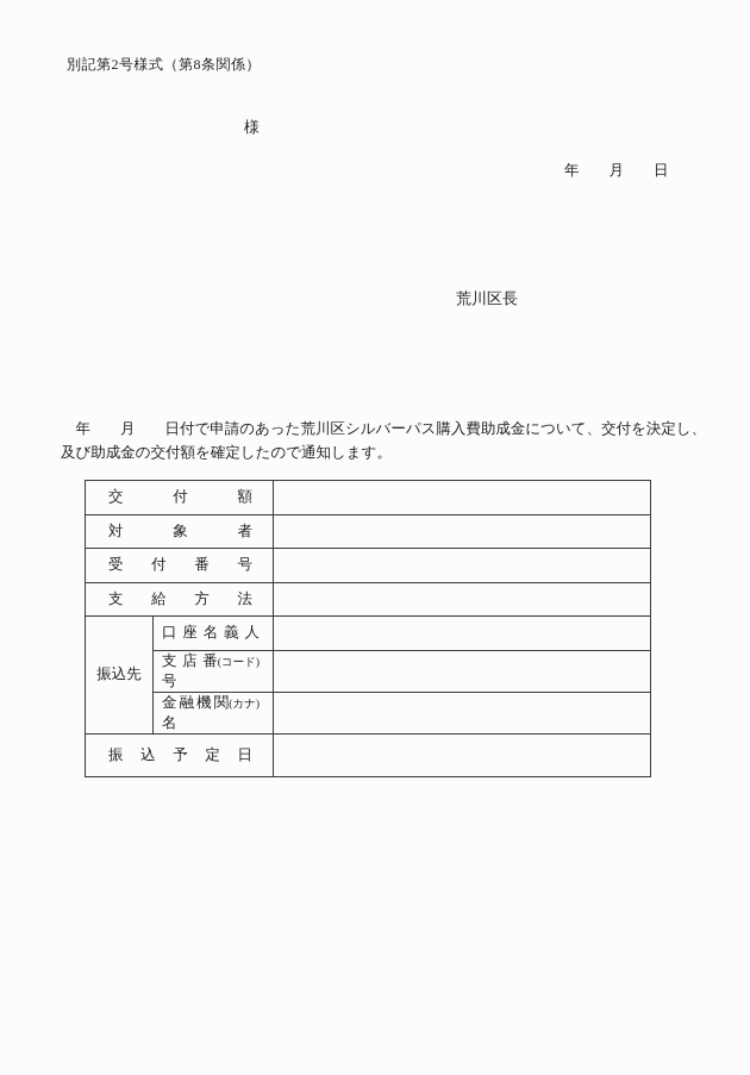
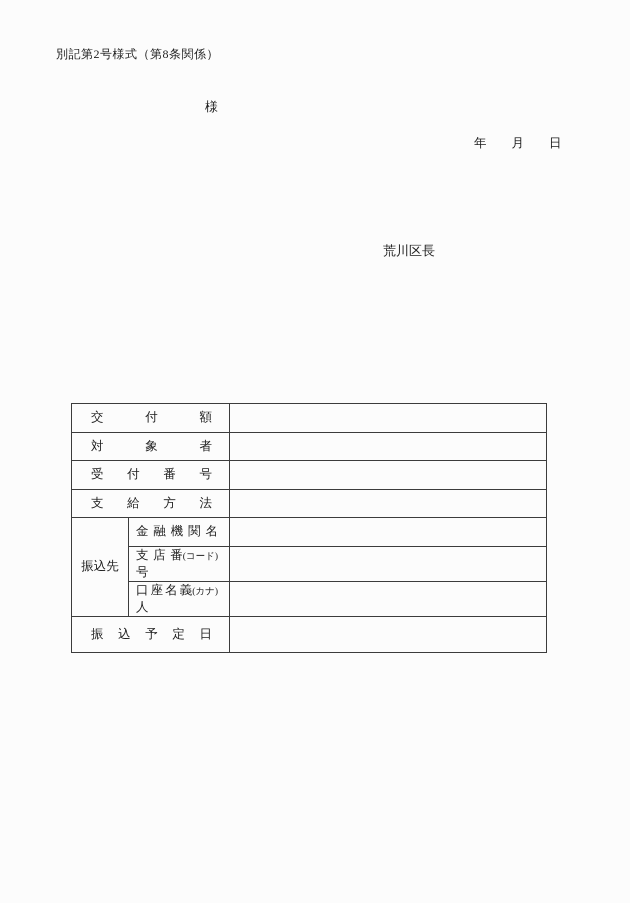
  別記第2号様式（第8条関係）
  様
  年 月 日
  荒川区長
- 年 月 日付で申請のあった荒川区シルバーパス購入費助成金について、交付を決定し、
- 及び助成金の交付額を確定したので通知します。
  交付額
  対象者
  受付番号
  支給方法
- 振込先	口座名義人
+ 振込先	金融機関名
  支店番号 (コード)
- 金融機関名 (カナ)
+ 口座名義人 (カナ)
  振込予定日
